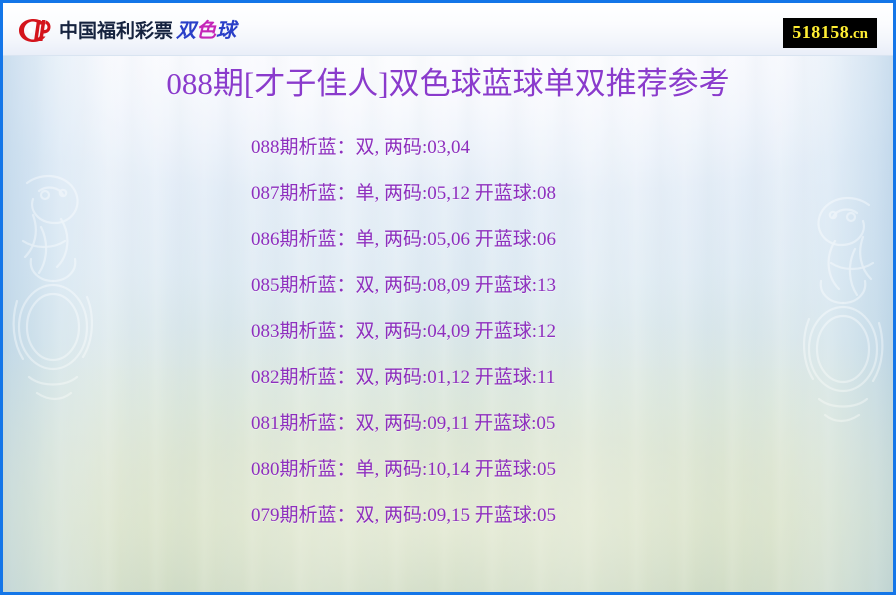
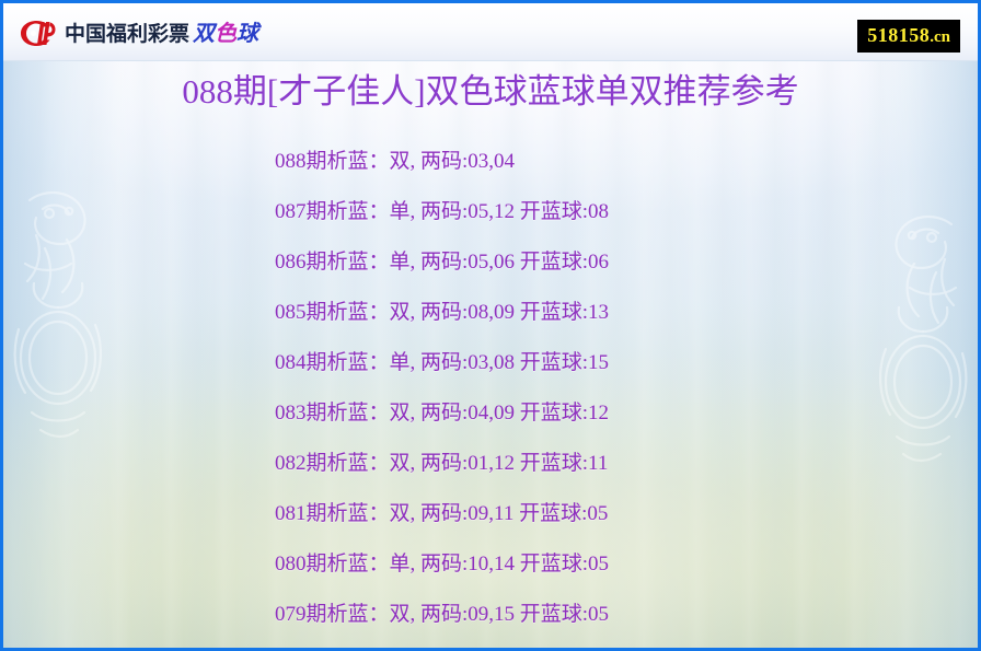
  中国福利彩票
  双色球
  518158.cn
  088期[才子佳人]双色球蓝球单双推荐参考
  088期析蓝：双, 两码:03,04
  087期析蓝：单, 两码:05,12 开蓝球:08
  086期析蓝：单, 两码:05,06 开蓝球:06
  085期析蓝：双, 两码:08,09 开蓝球:13
+ 084期析蓝：单, 两码:03,08 开蓝球:15
  083期析蓝：双, 两码:04,09 开蓝球:12
  082期析蓝：双, 两码:01,12 开蓝球:11
  081期析蓝：双, 两码:09,11 开蓝球:05
  080期析蓝：单, 两码:10,14 开蓝球:05
  079期析蓝：双, 两码:09,15 开蓝球:05
